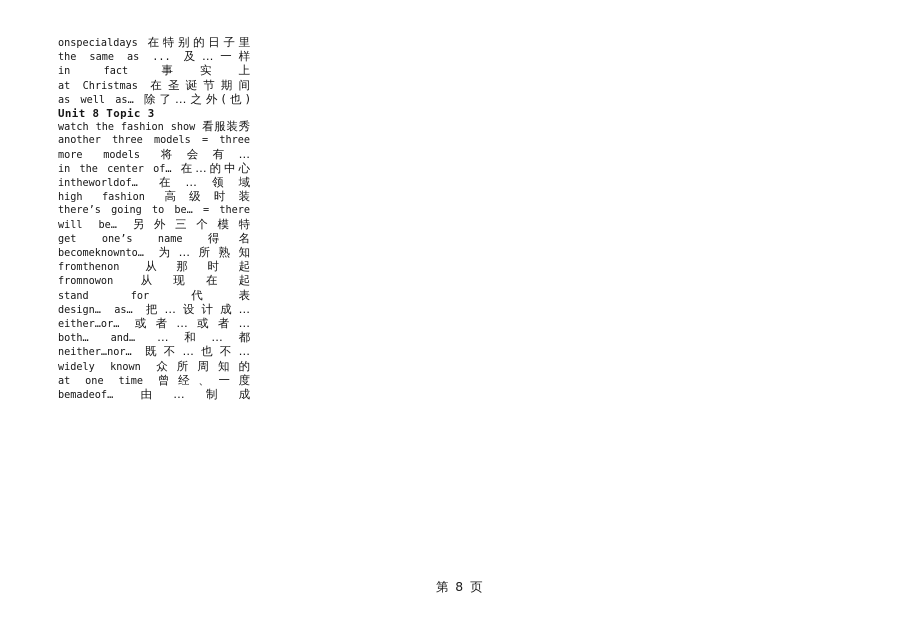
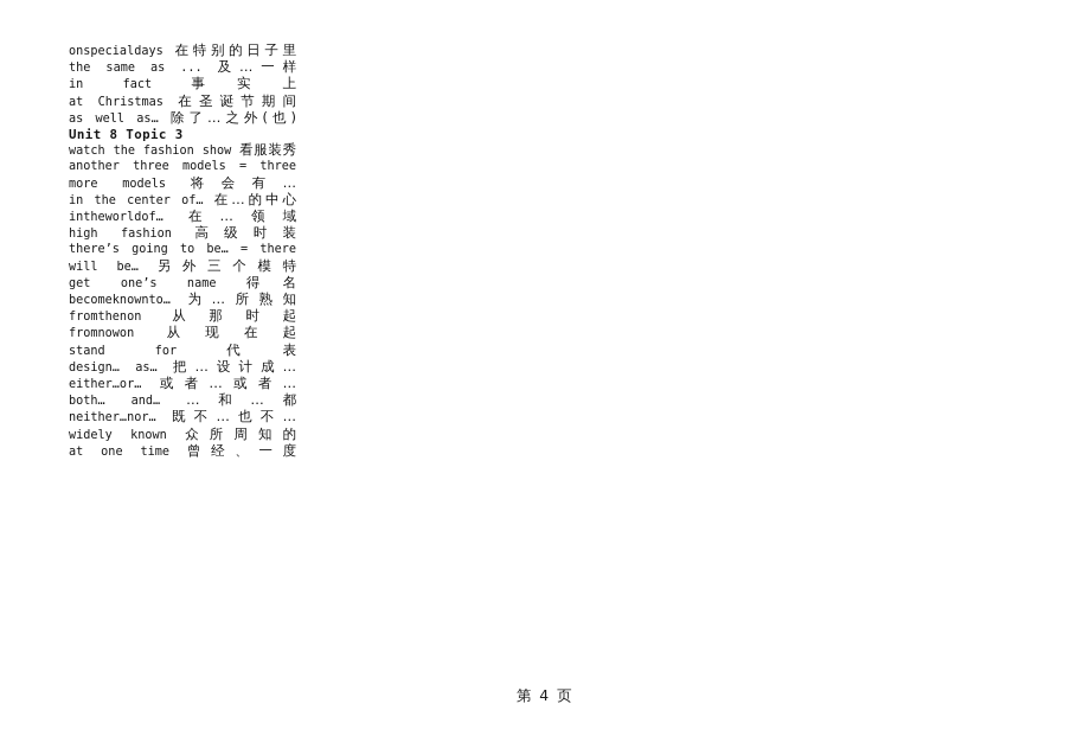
  onspecialdays 在特别的日子里
  the same as ... 及…一样
  in fact 事实上
  at Christmas 在圣诞节期间
  as well as… 除了…之外(也)
  Unit 8 Topic 3
  watch the fashion show 看服装秀
  another three models = three more models 将会有…
  in the center of… 在…的中心
  intheworldof… 在…领域
  high fashion 高级时装
  there’s going to be… = there will be… 另外三个模特
  get one’s name 得名
  becomeknownto… 为…所熟知
  fromthenon 从那时起
  fromnowon 从现在起
  stand for 代表
  design… as… 把…设计成…
  either…or… 或者…或者…
  both… and… …和…都
  neither…nor… 既不…也不…
  widely known 众所周知的
  at one time 曾经、一度
- bemadeof… 由…制成
- 第 8 页
+ 第 4 页
